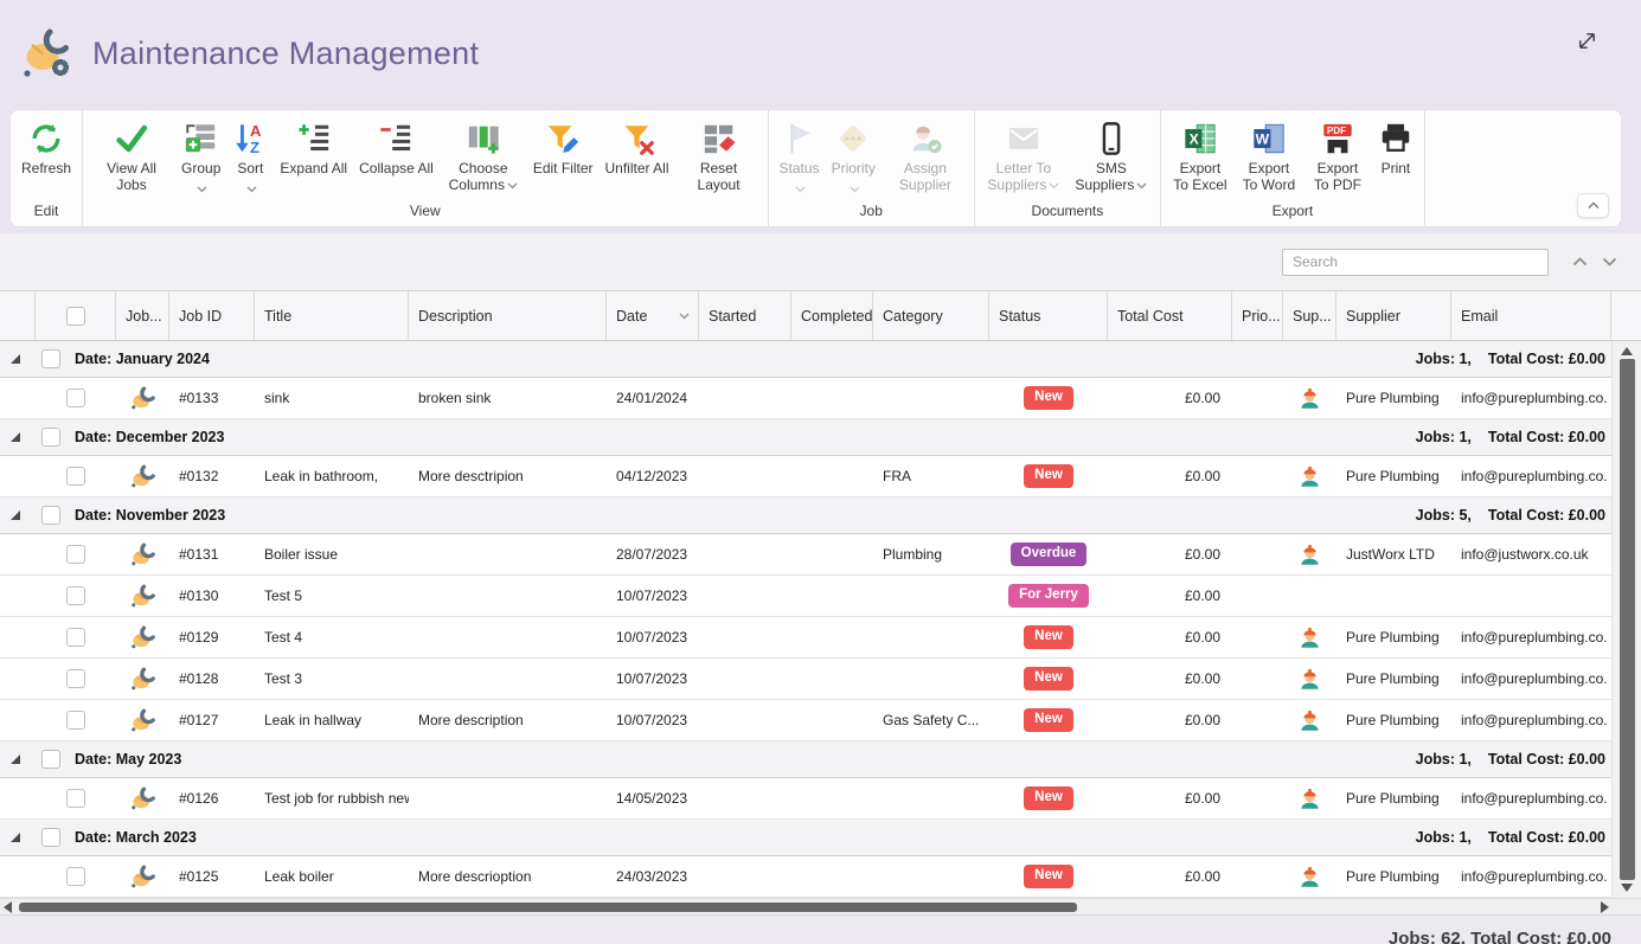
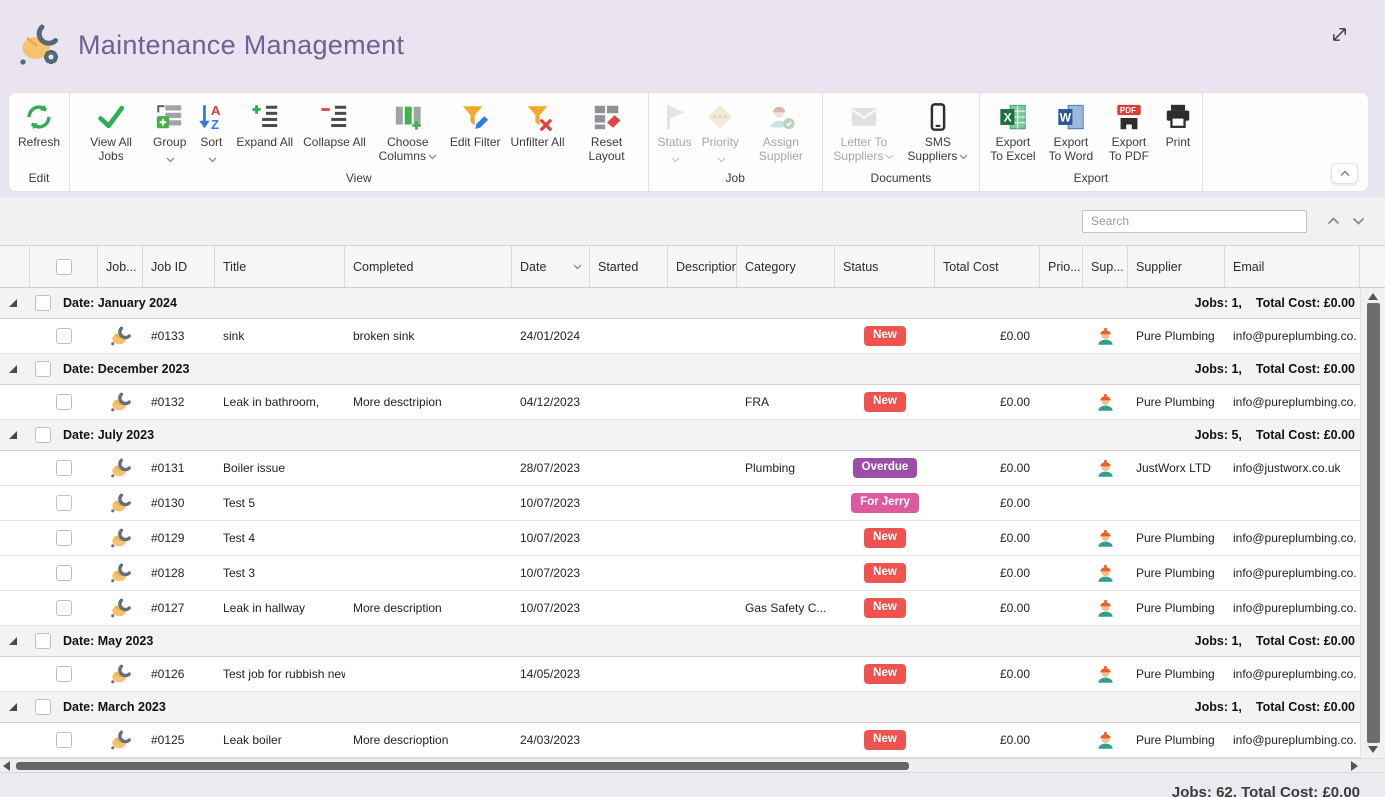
  Maintenance Management
  Refresh
  Edit
  View All Jobs
  Group
  A
  Z
  Sort
  Expand All
  Collapse All
  Choose Columns
  Edit Filter
  Unfilter All
  Reset Layout
  View
  Status
  Priority
  Assign Supplier
  Job
  Letter To Suppliers
  SMS Suppliers
  Documents
  X
  Export To Excel
  W
  Export To Word
  PDF
  Export To PDF
  Print
  Export
  Search
  Job...
  Job ID
  Title
- Description
+ Completed
  Date
  Started
- Completed
+ Description
  Category
  Status
  Total Cost
  Prio...
  Sup...
  Supplier
  Email
  Date: January 2024
  Jobs: 1,
  Total Cost: £0.00
  #0133
  sink
  broken sink
  24/01/2024
  New
  £0.00
  Pure Plumbing
  info@pureplumbing.co.
  Date: December 2023
  Jobs: 1,
  Total Cost: £0.00
  #0132
  Leak in bathroom,
  More desctripion
  04/12/2023
  FRA
  New
  £0.00
  Pure Plumbing
  info@pureplumbing.co.
- Date: November 2023
+ Date: July 2023
  Jobs: 5,
  Total Cost: £0.00
  #0131
  Boiler issue
  28/07/2023
  Plumbing
  Overdue
  £0.00
  JustWorx LTD
  info@justworx.co.uk
  #0130
  Test 5
  10/07/2023
  For Jerry
  £0.00
  #0129
  Test 4
  10/07/2023
  New
  £0.00
  Pure Plumbing
  info@pureplumbing.co.
  #0128
  Test 3
  10/07/2023
  New
  £0.00
  Pure Plumbing
  info@pureplumbing.co.
  #0127
  Leak in hallway
  More description
  10/07/2023
  Gas Safety C...
  New
  £0.00
  Pure Plumbing
  info@pureplumbing.co.
  Date: May 2023
  Jobs: 1,
  Total Cost: £0.00
  #0126
  Test job for rubbish ne
  14/05/2023
  New
  £0.00
  Pure Plumbing
  info@pureplumbing.co.
  Date: March 2023
  Jobs: 1,
  Total Cost: £0.00
  #0125
  Leak boiler
  More descrioption
  24/03/2023
  New
  £0.00
  Pure Plumbing
  info@pureplumbing.co.
  Jobs: 62, Total Cost: £0.00
